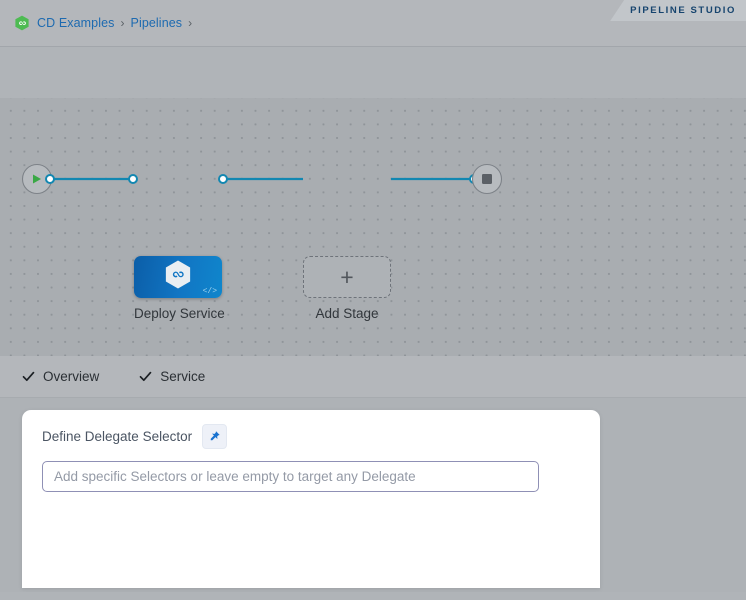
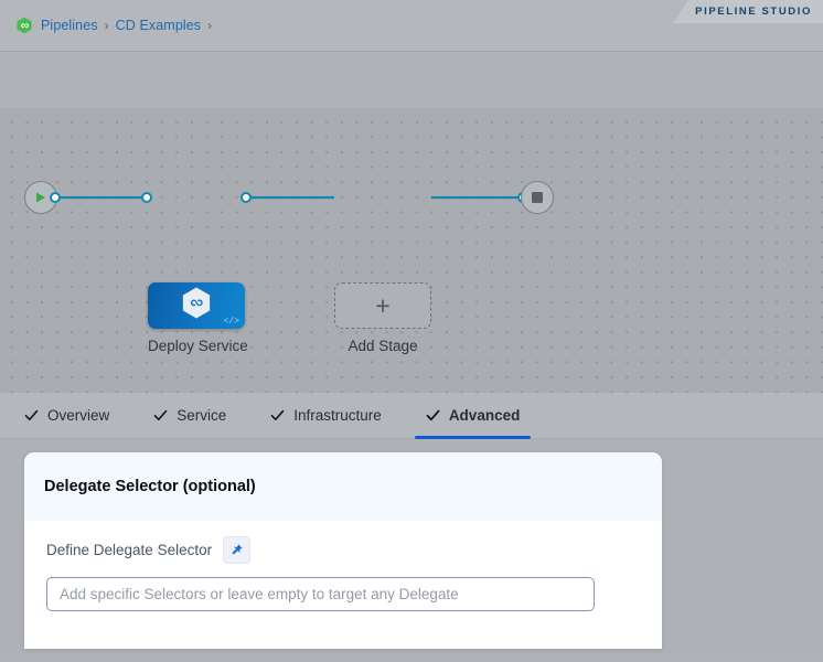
- CD Examples
+ Pipelines
  ›
- Pipelines
+ CD Examples
  ›
  PIPELINE STUDIO
  </>
  Deploy Service
  +
  Add Stage
  Overview
  Service
+ Infrastructure
+ Advanced
+ Delegate Selector (optional)
  Define Delegate Selector
  Add specific Selectors or leave empty to target any Delegate
